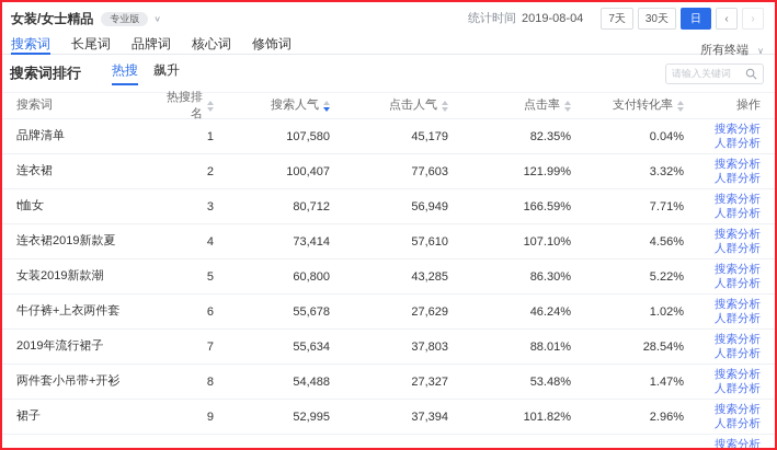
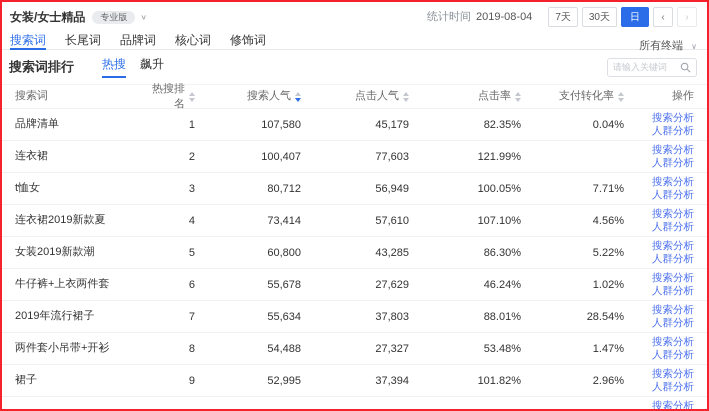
  女装/女士精品
  专业版
  ∨
  统计时间
  2019-08-04
  7天
  30天
  日
  ‹
  ›
  搜索词
  长尾词
  品牌词
  核心词
  修饰词
  所有终端 ∨
  搜索词排行
  热搜
  飙升
  请输入关键词
  搜索词
  热搜排名
  搜索人气
  点击人气
  点击率
  支付转化率
  操作
  品牌清单
  1
  107,580
  45,179
  82.35%
  0.04%
  搜索分析
  人群分析
  连衣裙
  2
  100,407
  77,603
  121.99%
- 3.32%
  搜索分析
  人群分析
  t恤女
  3
  80,712
  56,949
- 166.59%
+ 100.05%
  7.71%
  搜索分析
  人群分析
  连衣裙2019新款夏
  4
  73,414
  57,610
  107.10%
  4.56%
  搜索分析
  人群分析
  女装2019新款潮
  5
  60,800
  43,285
  86.30%
  5.22%
  搜索分析
  人群分析
  牛仔裤+上衣两件套
  6
  55,678
  27,629
  46.24%
  1.02%
  搜索分析
  人群分析
  2019年流行裙子
  7
  55,634
  37,803
  88.01%
  28.54%
  搜索分析
  人群分析
  两件套小吊带+开衫
  8
  54,488
  27,327
  53.48%
  1.47%
  搜索分析
  人群分析
  裙子
  9
  52,995
  37,394
  101.82%
  2.96%
  搜索分析
  人群分析
  搜索分析
